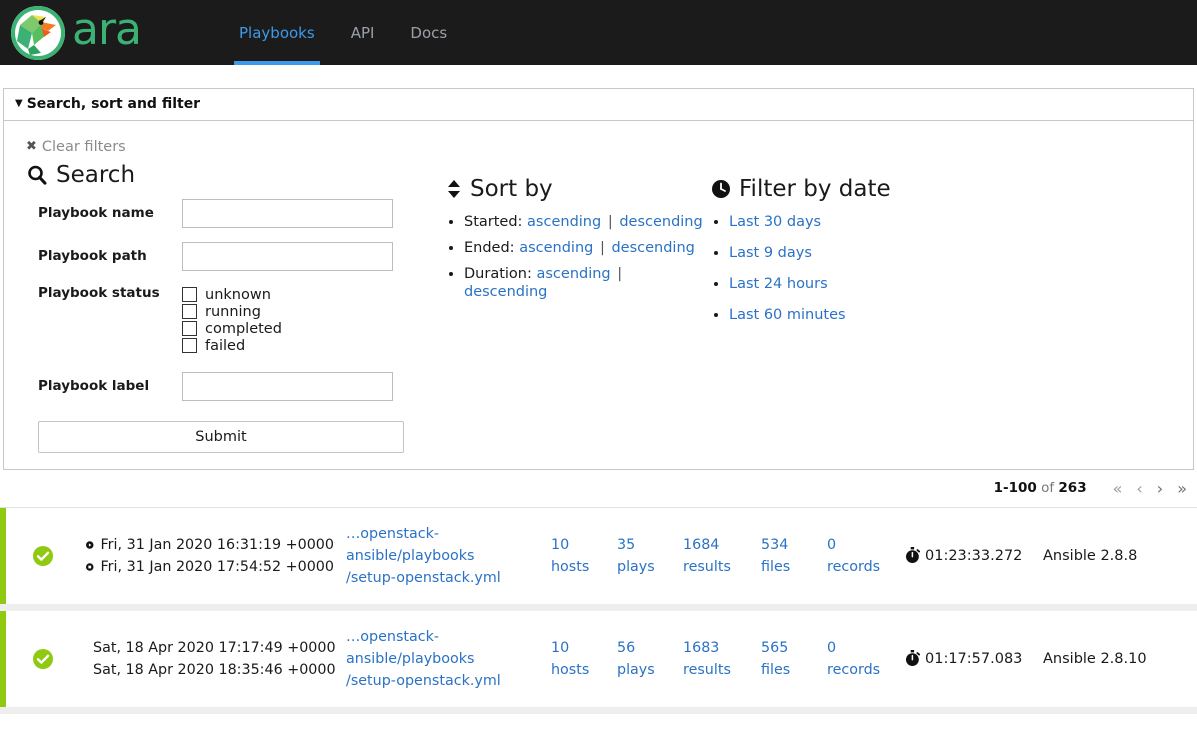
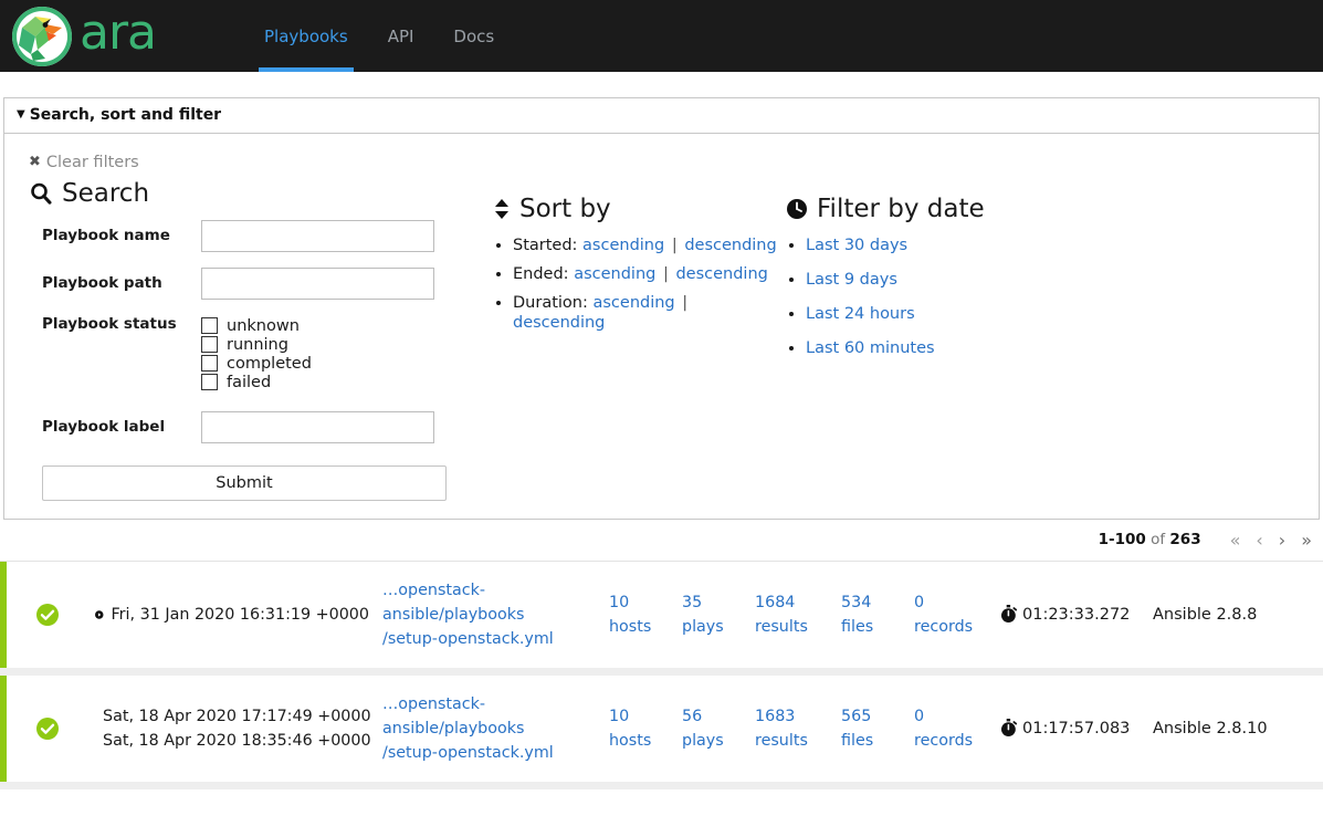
  ara
  Playbooks
  API
  Docs
  ▼ Search, sort and filter
  ✖
  Clear filters
  Search
  Playbook name
  Playbook path
  Playbook status
  unknown
  running
  completed
  failed
  Playbook label
  Submit
  Sort by
  Started: ascending | descending
  Ended: ascending | descending
  Duration: ascending | descending
  Filter by date
  Last 30 days
  Last 9 days
  Last 24 hours
  Last 60 minutes
  1-100 of 263
  «
  ‹
  ›
  »
  Fri, 31 Jan 2020 16:31:19 +0000
- Fri, 31 Jan 2020 17:54:52 +0000
  …openstack-ansible/playbooks
  /setup-openstack.yml
  10
  hosts
  35
  plays
  1684
  results
  534
  files
  0
  records
  01:23:33.272
  Ansible 2.8.8
  Sat, 18 Apr 2020 17:17:49 +0000
  Sat, 18 Apr 2020 18:35:46 +0000
  …openstack-ansible/playbooks
  /setup-openstack.yml
  10
  hosts
  56
  plays
  1683
  results
  565
  files
  0
  records
  01:17:57.083
  Ansible 2.8.10
